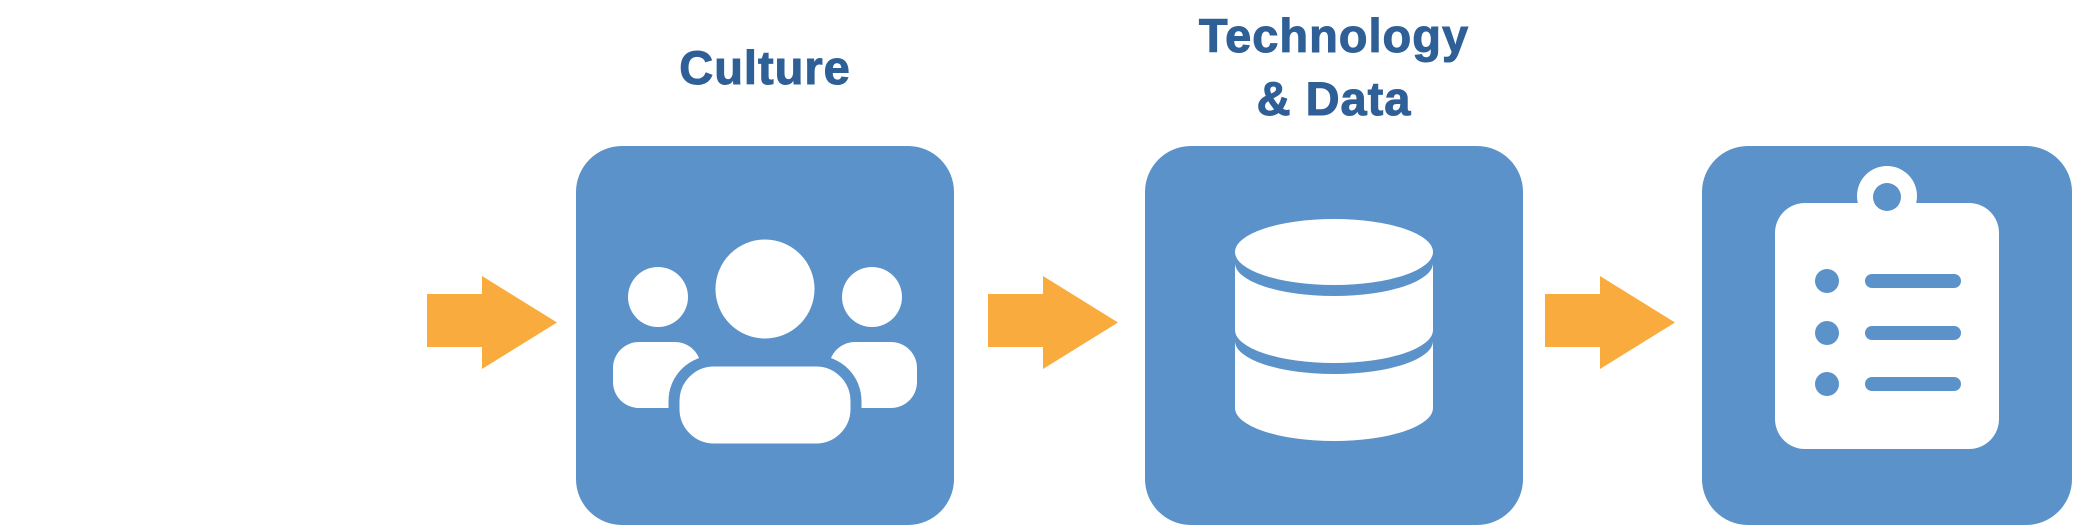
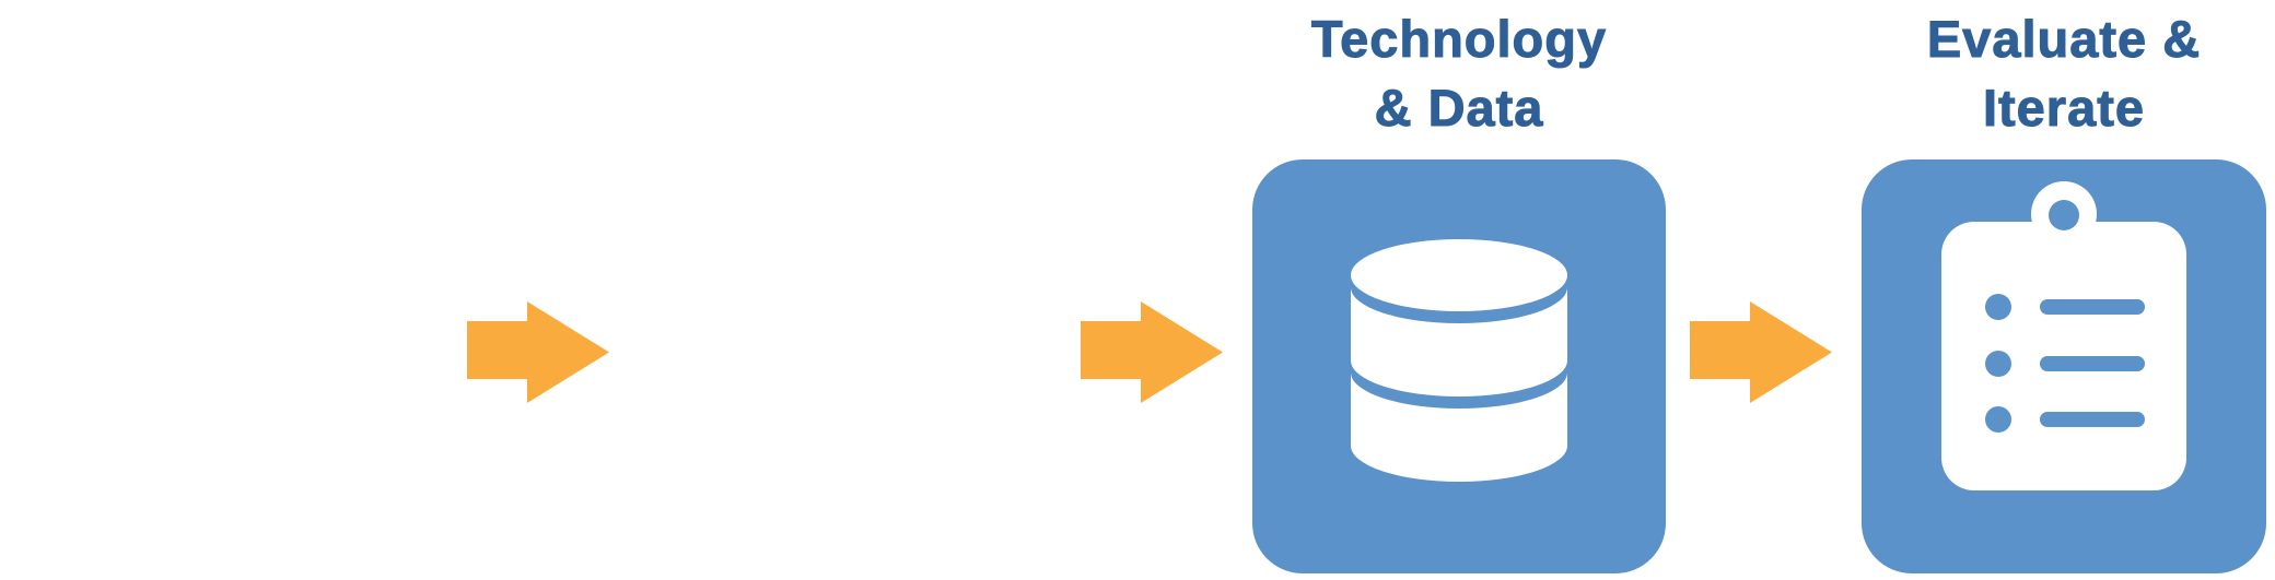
- Culture
  Technology
  & Data
+ Evaluate &
+ Iterate
